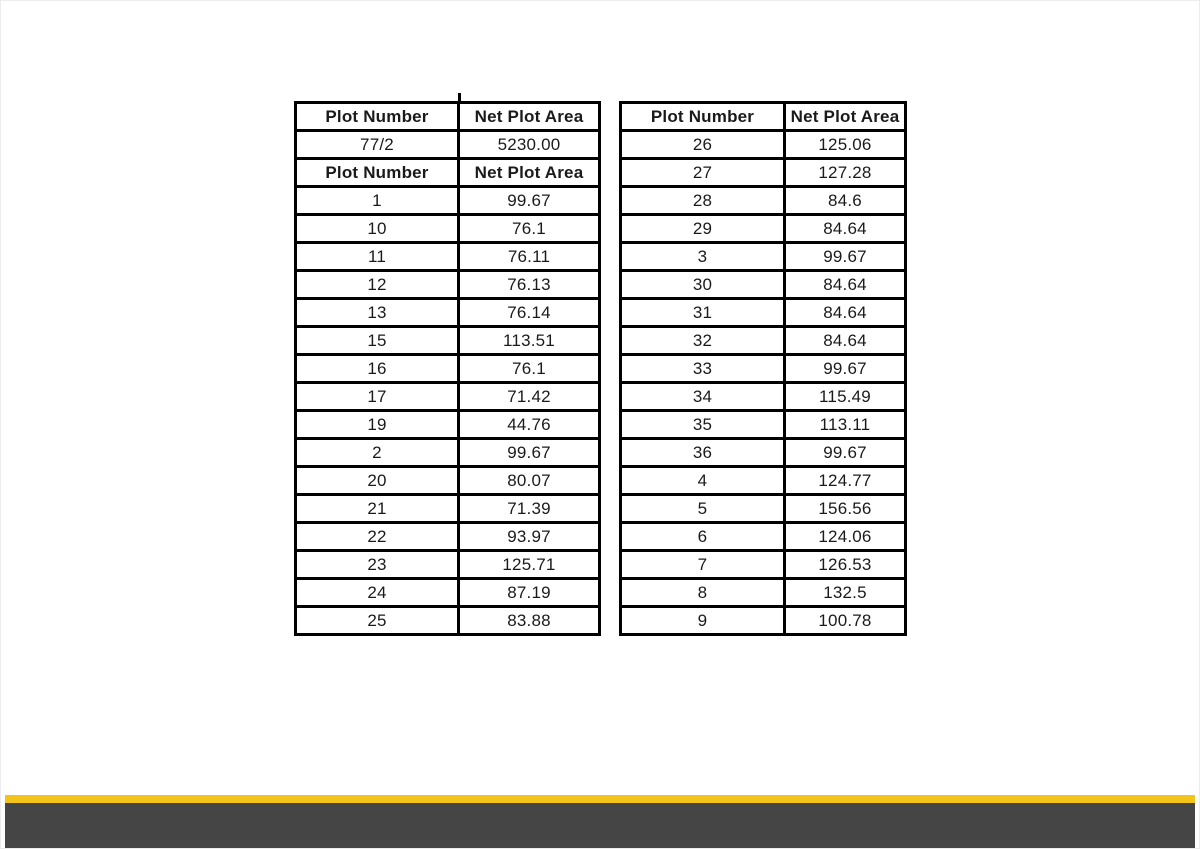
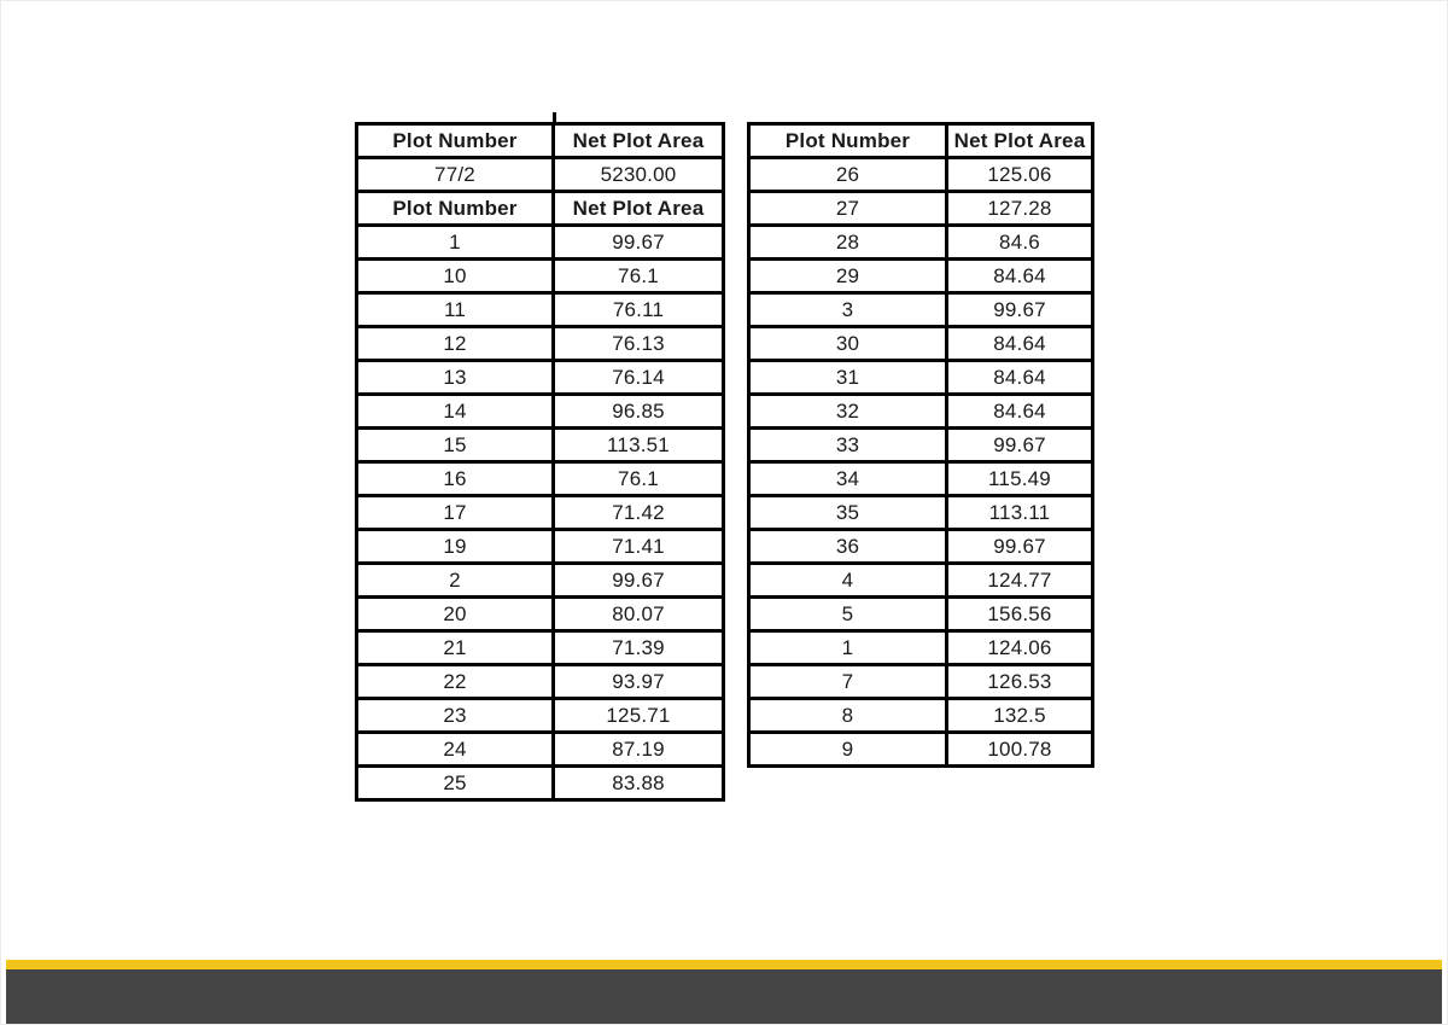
  Plot Number	Net Plot Area
  77/2	5230.00
  Plot Number	Net Plot Area
  1	99.67
  10	76.1
  11	76.11
  12	76.13
  13	76.14
+ 14	96.85
  15	113.51
  16	76.1
  17	71.42
- 19	44.76
+ 19	71.41
  2	99.67
  20	80.07
  21	71.39
  22	93.97
  23	125.71
  24	87.19
  25	83.88
  Plot Number	Net Plot Area
  26	125.06
  27	127.28
  28	84.6
  29	84.64
  3	99.67
  30	84.64
  31	84.64
  32	84.64
  33	99.67
  34	115.49
  35	113.11
  36	99.67
  4	124.77
  5	156.56
- 6	124.06
+ 1	124.06
  7	126.53
  8	132.5
  9	100.78
